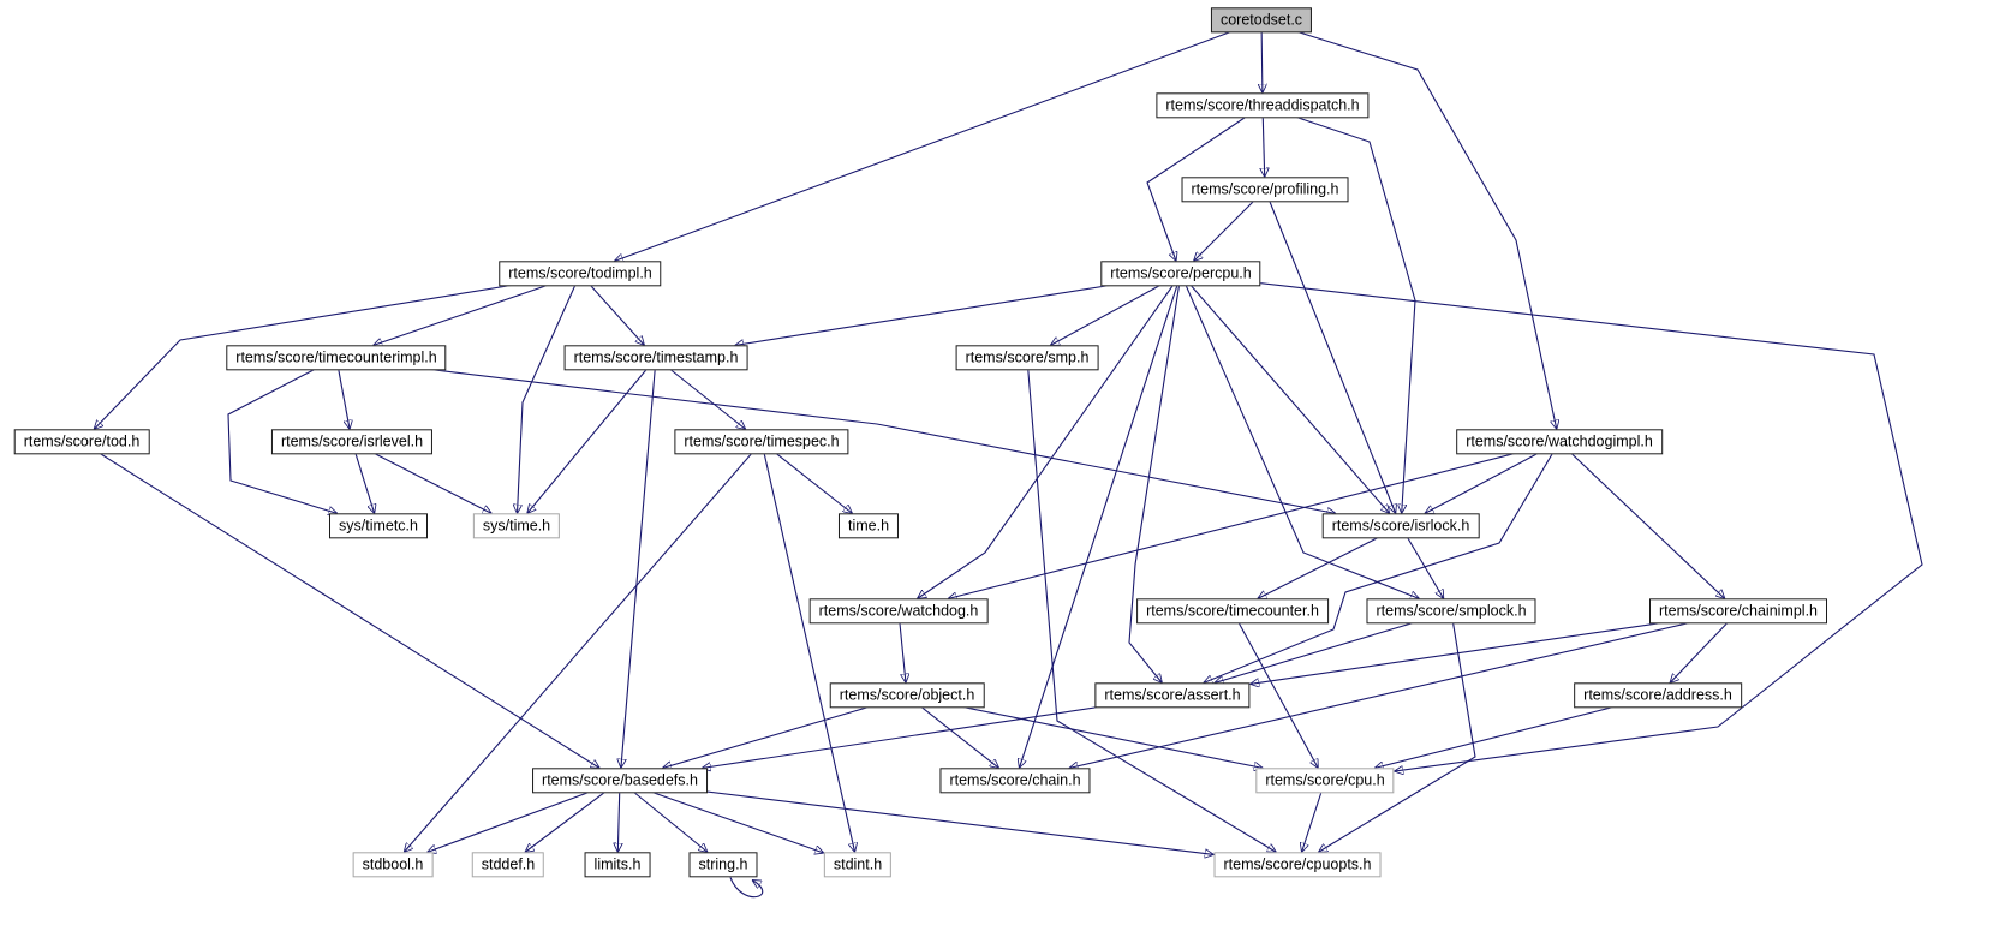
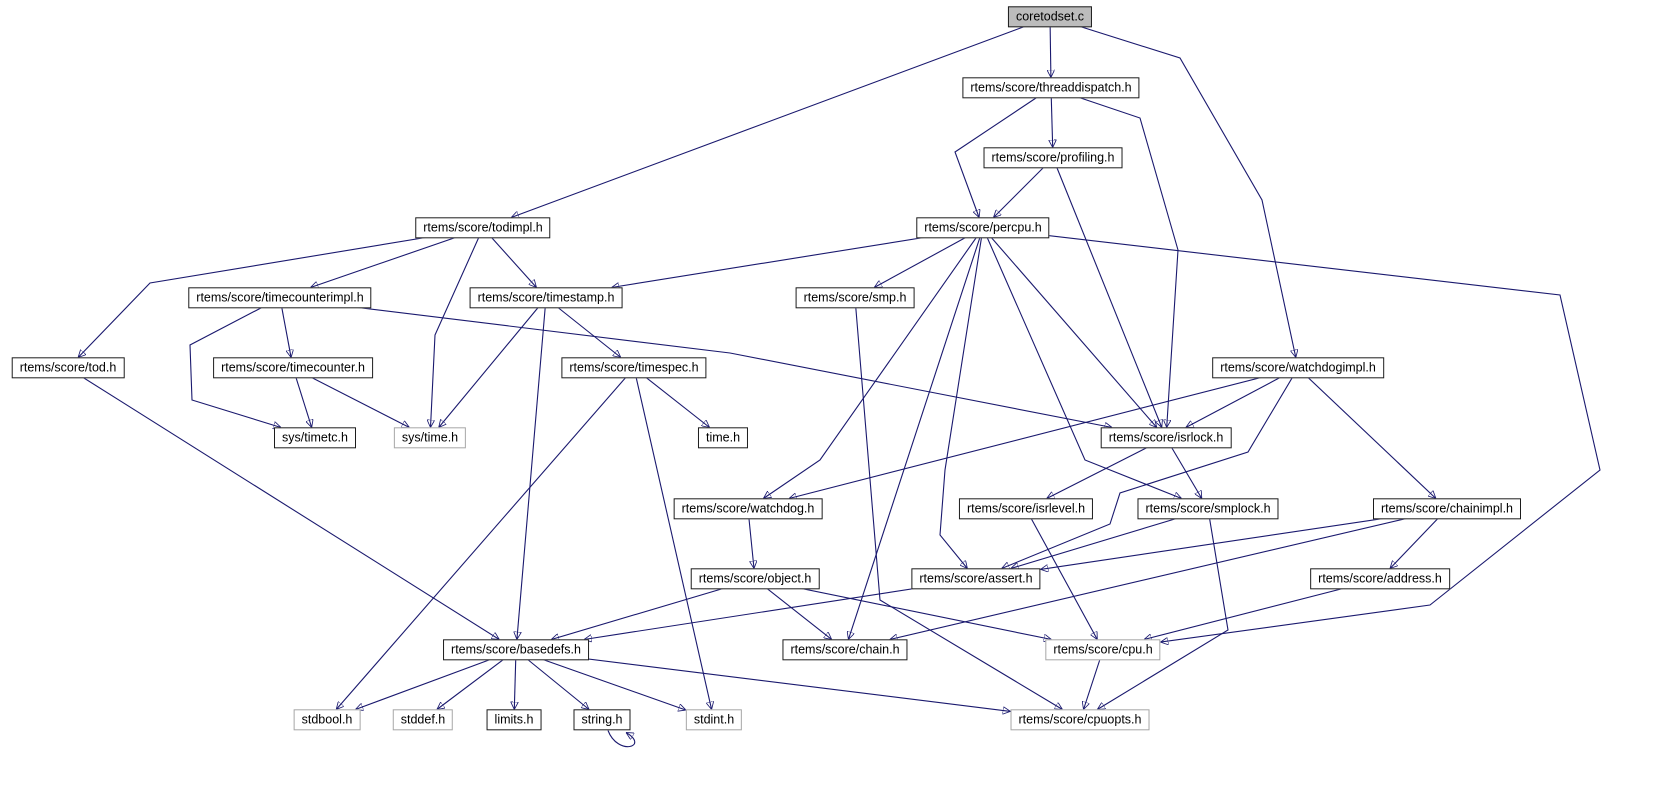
  coretodset.c
  rtems/score/threaddispatch.h
  rtems/score/profiling.h
  rtems/score/todimpl.h
  rtems/score/percpu.h
  rtems/score/timecounterimpl.h
  rtems/score/timestamp.h
  rtems/score/smp.h
  rtems/score/tod.h
- rtems/score/isrlevel.h
+ rtems/score/timecounter.h
  rtems/score/timespec.h
  rtems/score/watchdogimpl.h
  sys/timetc.h
  sys/time.h
  time.h
  rtems/score/isrlock.h
  rtems/score/watchdog.h
- rtems/score/timecounter.h
+ rtems/score/isrlevel.h
  rtems/score/smplock.h
  rtems/score/chainimpl.h
  rtems/score/object.h
  rtems/score/assert.h
  rtems/score/address.h
  rtems/score/basedefs.h
  rtems/score/chain.h
  rtems/score/cpu.h
  stdbool.h
  stddef.h
  limits.h
  string.h
  stdint.h
  rtems/score/cpuopts.h
